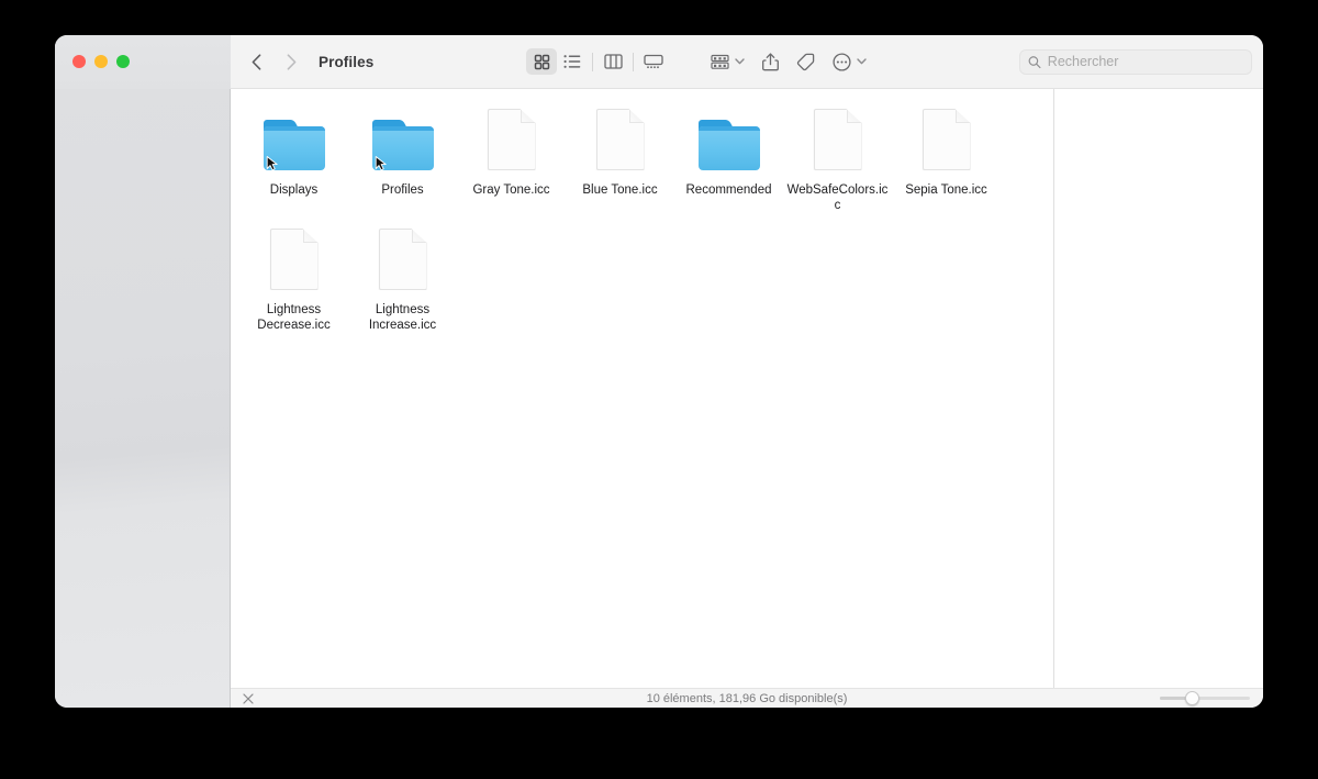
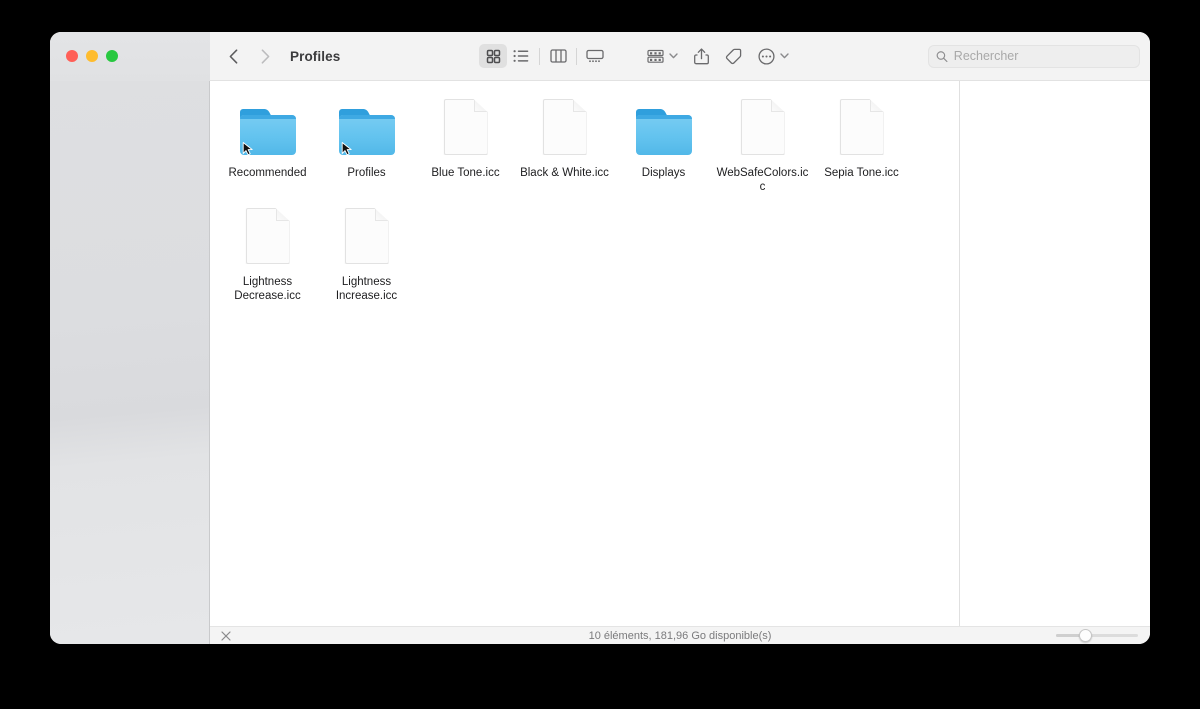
  Profiles
  Rechercher
- Displays
+ Recommended
  Profiles
- Gray Tone.icc
  Blue Tone.icc
+ Black & White.icc
- Recommended
+ Displays
  WebSafeColors.icc
  Sepia Tone.icc
  Lightness Decrease.icc
  Lightness Increase.icc
  10 éléments, 181,96 Go disponible(s)
